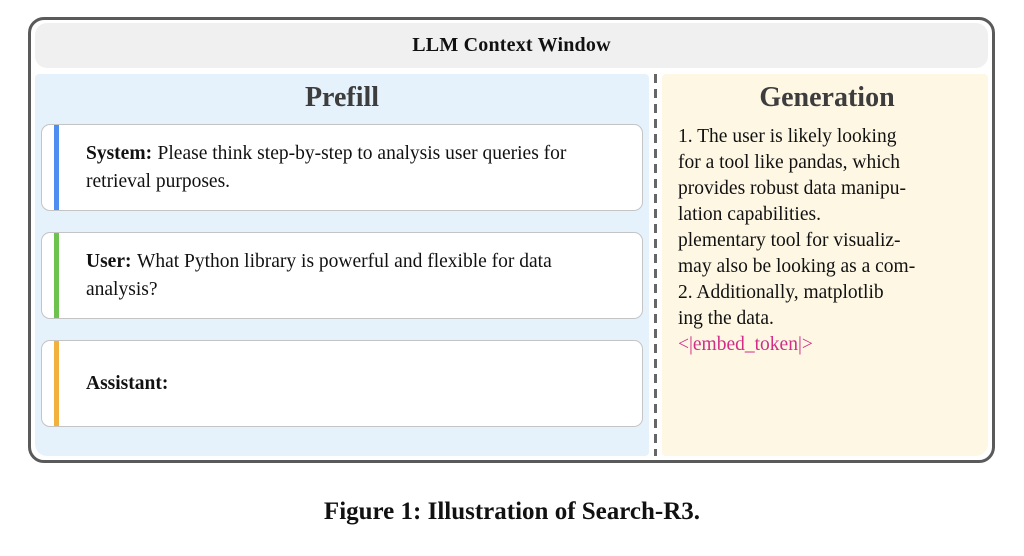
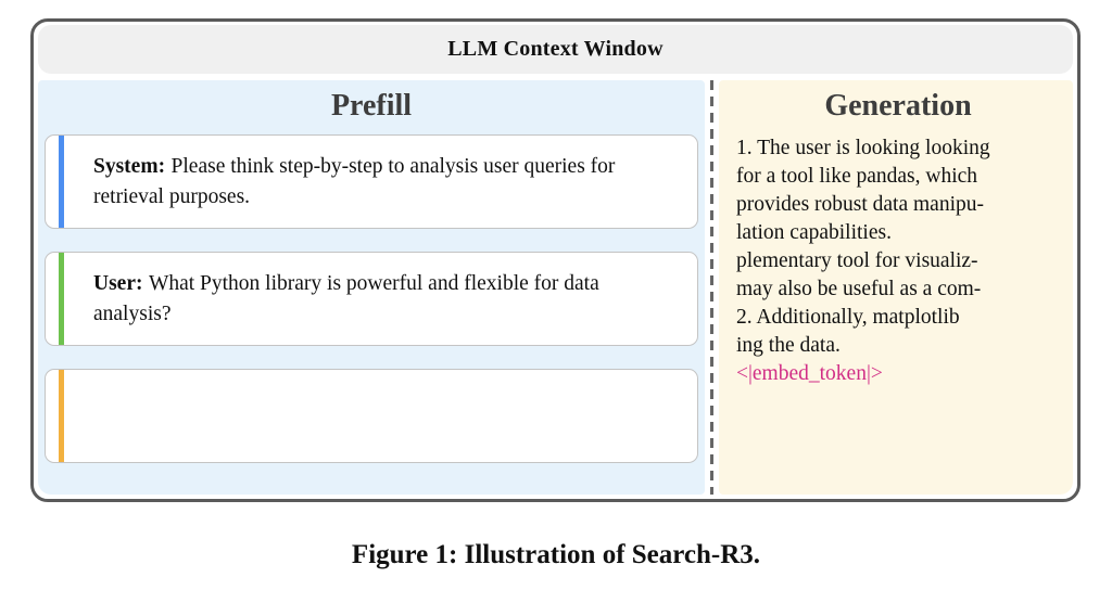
  LLM Context Window
  Prefill
  System: Please think step-by-step to analysis user queries for retrieval purposes.
  User: What Python library is powerful and flexible for data analysis?
- Assistant:
  Generation
- 1. The user is likely looking
+ 1. The user is looking looking
  for a tool like pandas, which
  provides robust data manipu-
  lation capabilities.
  plementary tool for visualiz-
- may also be looking as a com-
+ may also be useful as a com-
  2. Additionally, matplotlib
  ing the data.
  <|embed_token|>
  Figure 1: Illustration of Search-R3.
